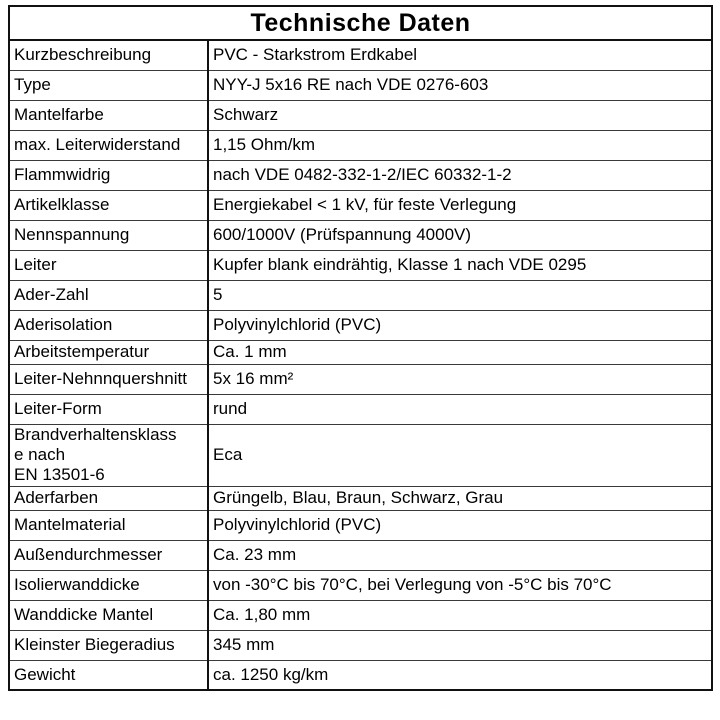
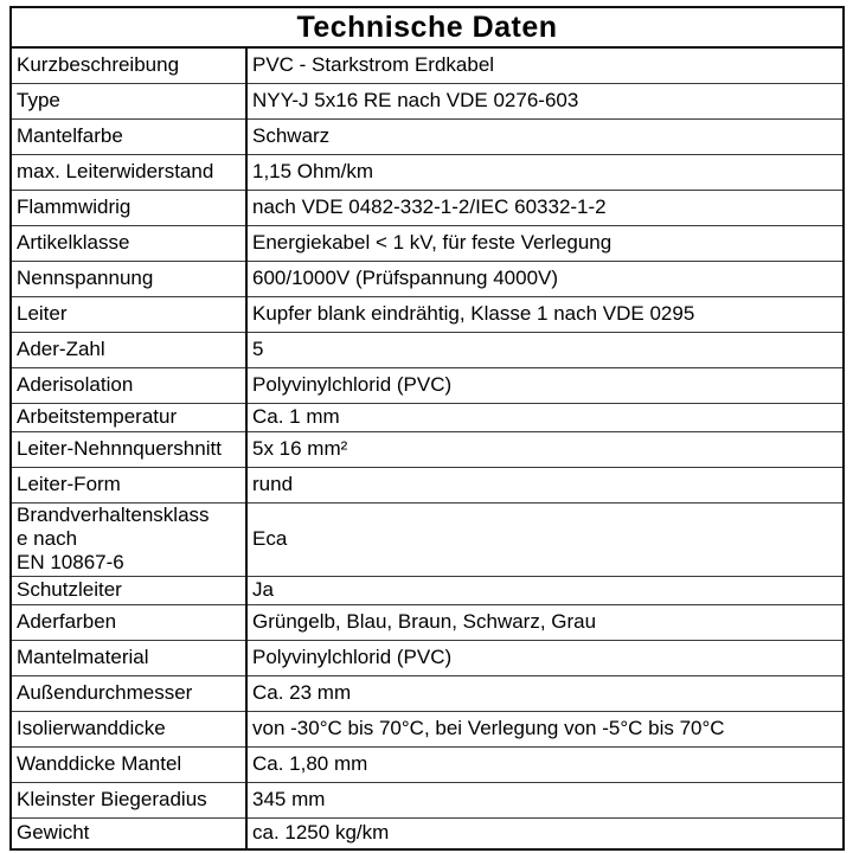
  Technische Daten
  Kurzbeschreibung	PVC - Starkstrom Erdkabel
  Type	NYY-J 5x16 RE nach VDE 0276-603
  Mantelfarbe	Schwarz
  max. Leiterwiderstand	1,15 Ohm/km
  Flammwidrig	nach VDE 0482-332-1-2/IEC 60332-1-2
  Artikelklasse	Energiekabel < 1 kV, für feste Verlegung
  Nennspannung	600/1000V (Prüfspannung 4000V)
  Leiter	Kupfer blank eindrähtig, Klasse 1 nach VDE 0295
  Ader-Zahl	5
  Aderisolation	Polyvinylchlorid (PVC)
  Arbeitstemperatur	Ca. 1 mm
  Leiter-Nehnnquershnitt	5x 16 mm²
  Leiter-Form	rund
- Brandverhaltensklass e nach EN 13501-6	Eca
+ Brandverhaltensklass e nach EN 10867-6	Eca
+ Schutzleiter	Ja
  Aderfarben	Grüngelb, Blau, Braun, Schwarz, Grau
  Mantelmaterial	Polyvinylchlorid (PVC)
  Außendurchmesser	Ca. 23 mm
  Isolierwanddicke	von -30°C bis 70°C, bei Verlegung von -5°C bis 70°C
  Wanddicke Mantel	Ca. 1,80 mm
  Kleinster Biegeradius	345 mm
  Gewicht	ca. 1250 kg/km
